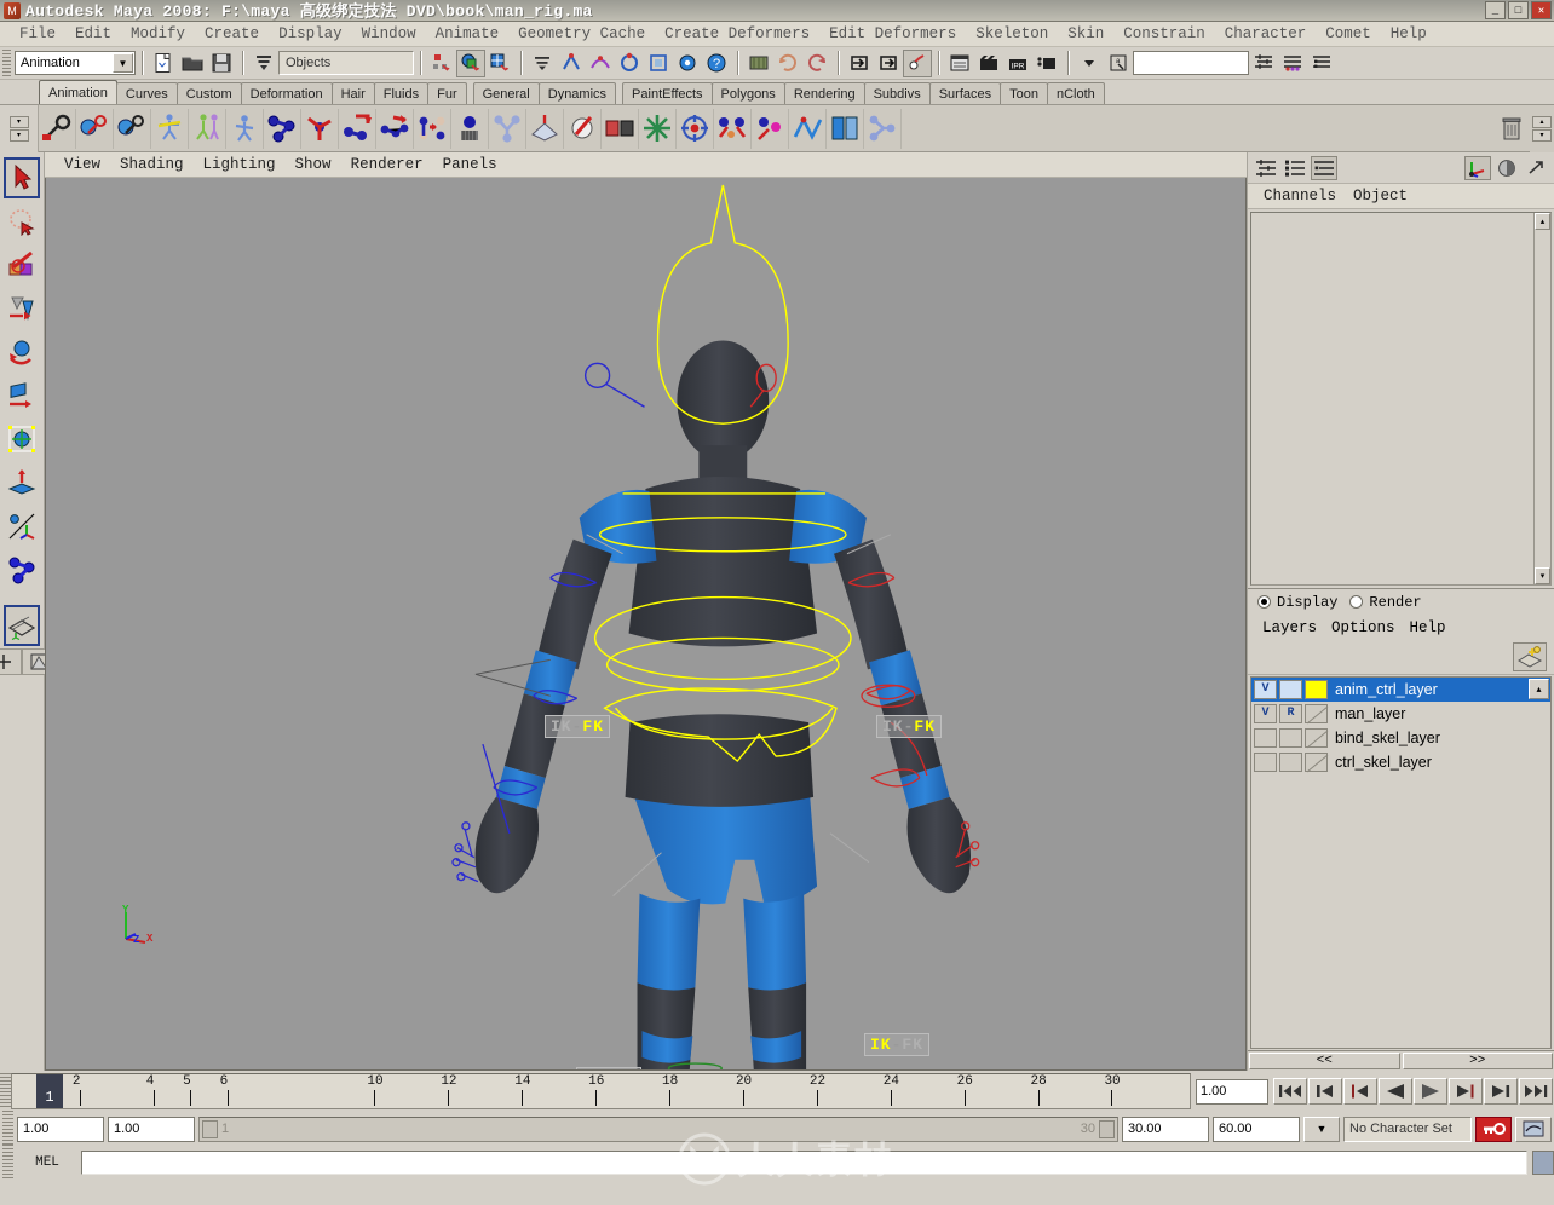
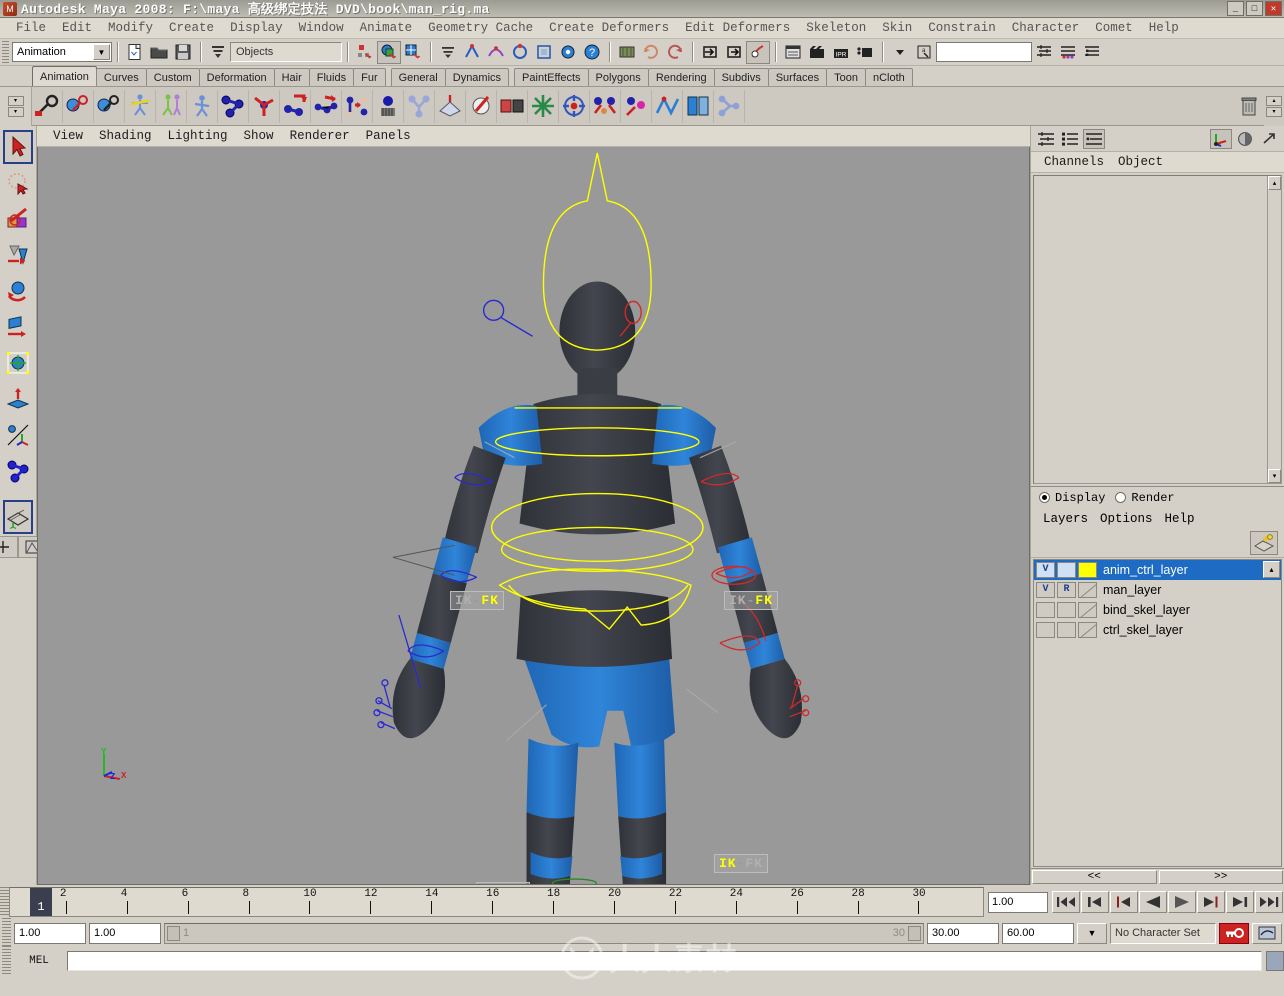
  M
  Autodesk Maya 2008: F:\maya 高级绑定技法 DVD\book\man_rig.ma
  _
  □
  ✕
  File
  Edit
  Modify
  Create
  Display
  Window
  Animate
  Geometry Cache
  Create Deformers
  Edit Deformers
  Skeleton
  Skin
  Constrain
  Character
  Comet
  Help
  Animation
  ▼
  Objects
  ?
  Animation
  Curves
  Custom
  Deformation
  Hair
  Fluids
  Fur
  General
  Dynamics
  PaintEffects
  Polygons
  Rendering
  Subdivs
  Surfaces
  Toon
  nCloth
  View
  Shading
  Lighting
  Show
  Renderer
  Panels
  IK FK
  IK-FK
  Y
  X
  Z
  Channels
  Object
  Display
  Render
  Layers
  Options
  Help
  ▴
  V
  anim_ctrl_layer
  V
  R
  man_layer
  bind_skel_layer
  ctrl_skel_layer
  <<
  >>
  1
  2
  4
  6
- 5
+ 8
  10
  12
  14
  16
  18
  20
  22
  24
  26
  28
  30
  1.00
  1.00
  1.00
  1
  30
  30.00
  60.00
  ▼
  No Character Set
  MEL
  人人素材
